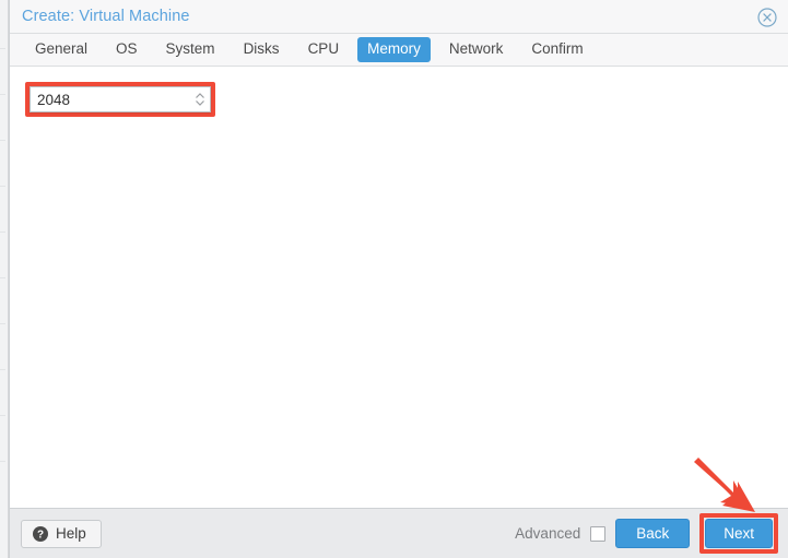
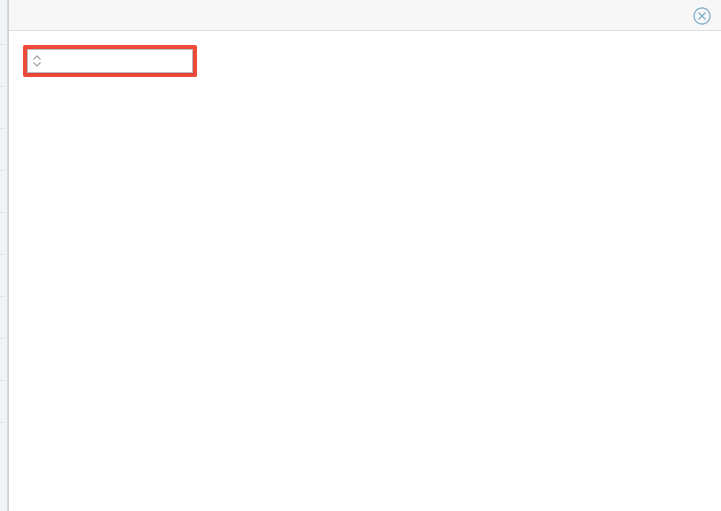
- Create: Virtual Machine
- General
- OS
- System
- Disks
- CPU
- Memory
- Network
- Confirm
- 2048
- ?
- Help
- Advanced
- Back
- Next
